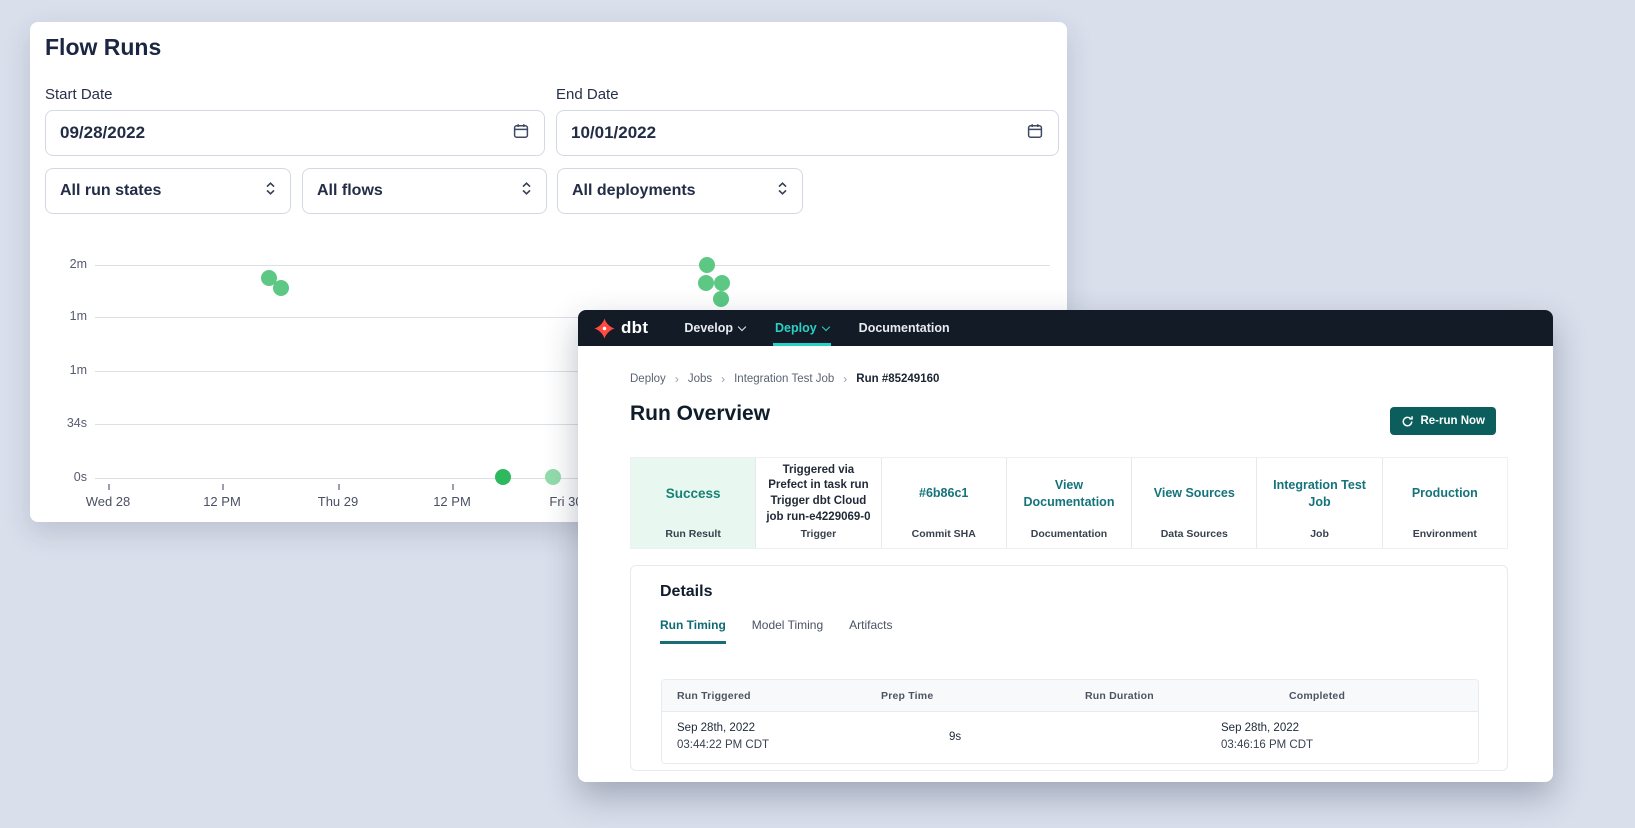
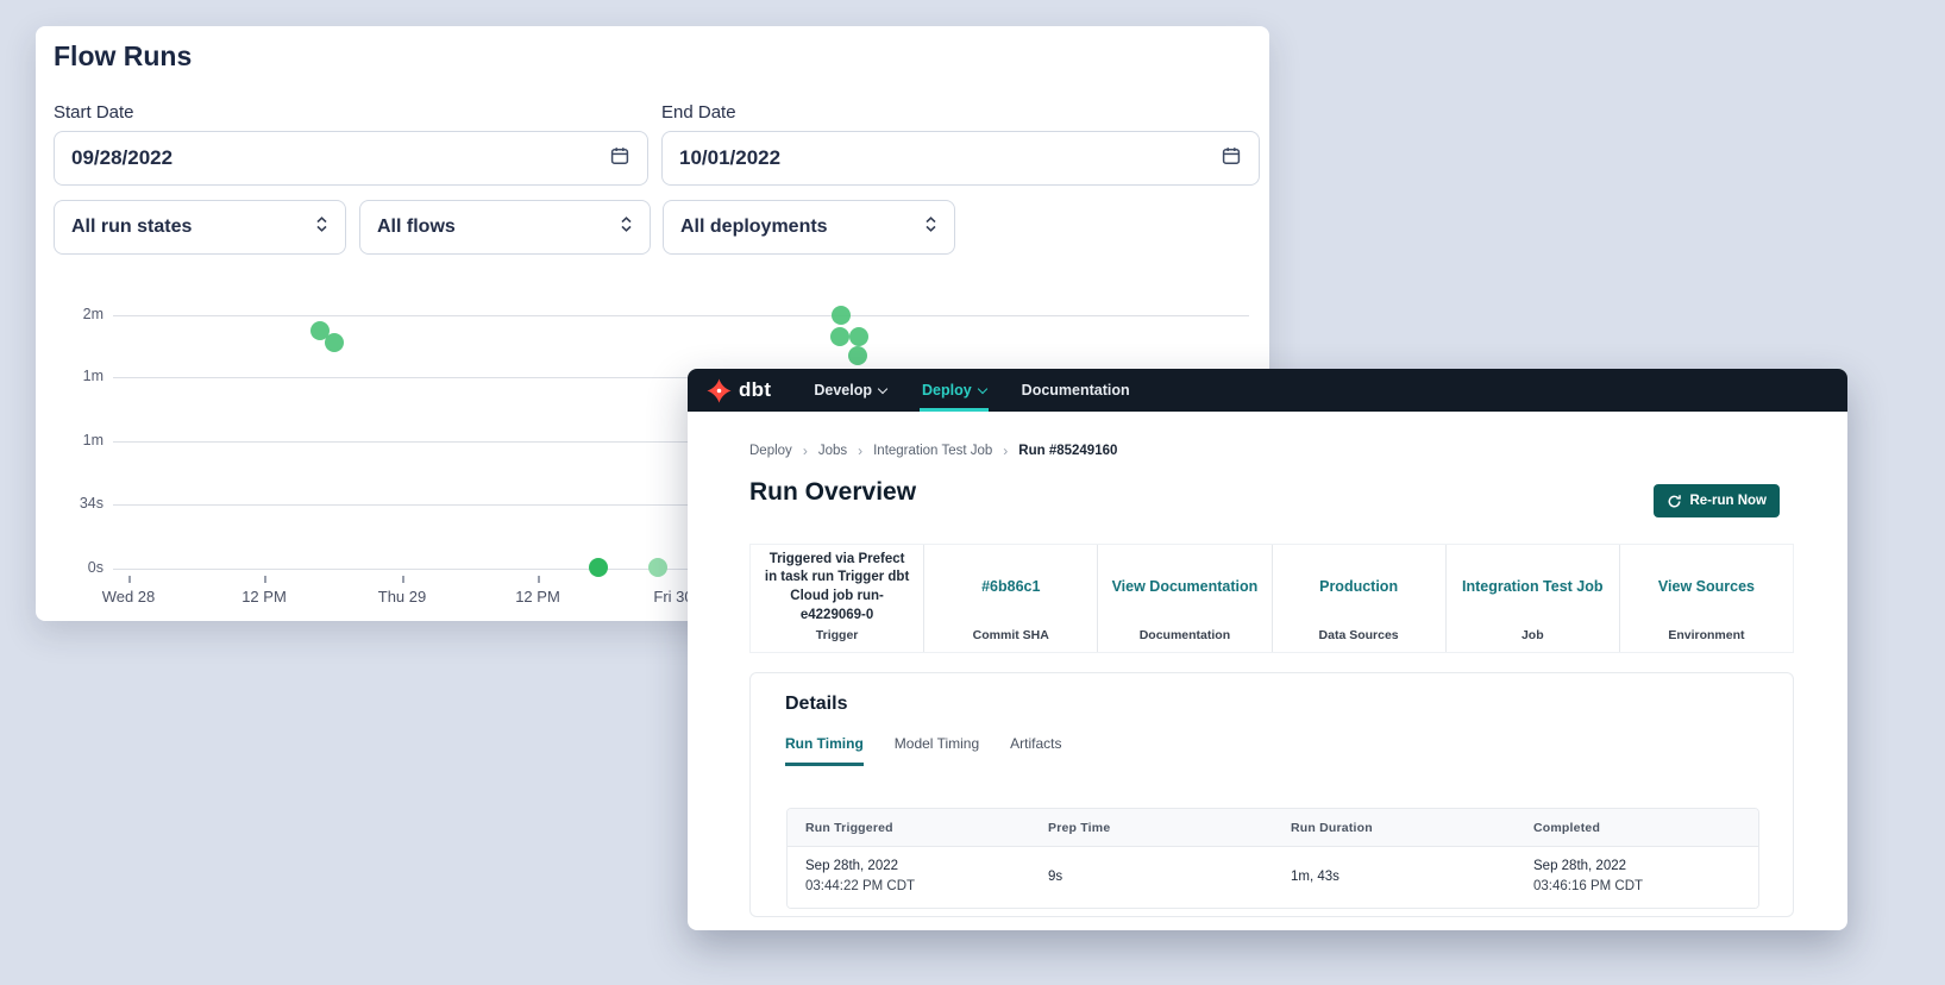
  Flow Runs
  Start Date
  End Date
  09/28/2022
  10/01/2022
  All run states
  All flows
  All deployments
  2m
  1m
  1m
  34s
  0s
  Wed 28
  12 PM
  Thu 29
  12 PM
  Fri 3
  dbt
  Develop
  Deploy
  Documentation
  Deploy
  ›
  Jobs
  ›
  Integration Test Job
  ›
  Run #85249160
  Run Overview
  Re-run Now
- Success
- Run Result
  Triggered via Prefect in task run Trigger dbt Cloud job run-e4229069-0
  Trigger
  #6b86c1
  Commit SHA
  View Documentation
  Documentation
- View Sources
+ Production
  Data Sources
  Integration Test Job
  Job
- Production
+ View Sources
  Environment
  Details
  Run Timing
  Model Timing
  Artifacts
  Run Triggered
  Prep Time
  Run Duration
  Completed
  Sep 28th, 2022
  03:44:22 PM CDT
  9s
+ 1m, 43s
  Sep 28th, 2022
  03:46:16 PM CDT
